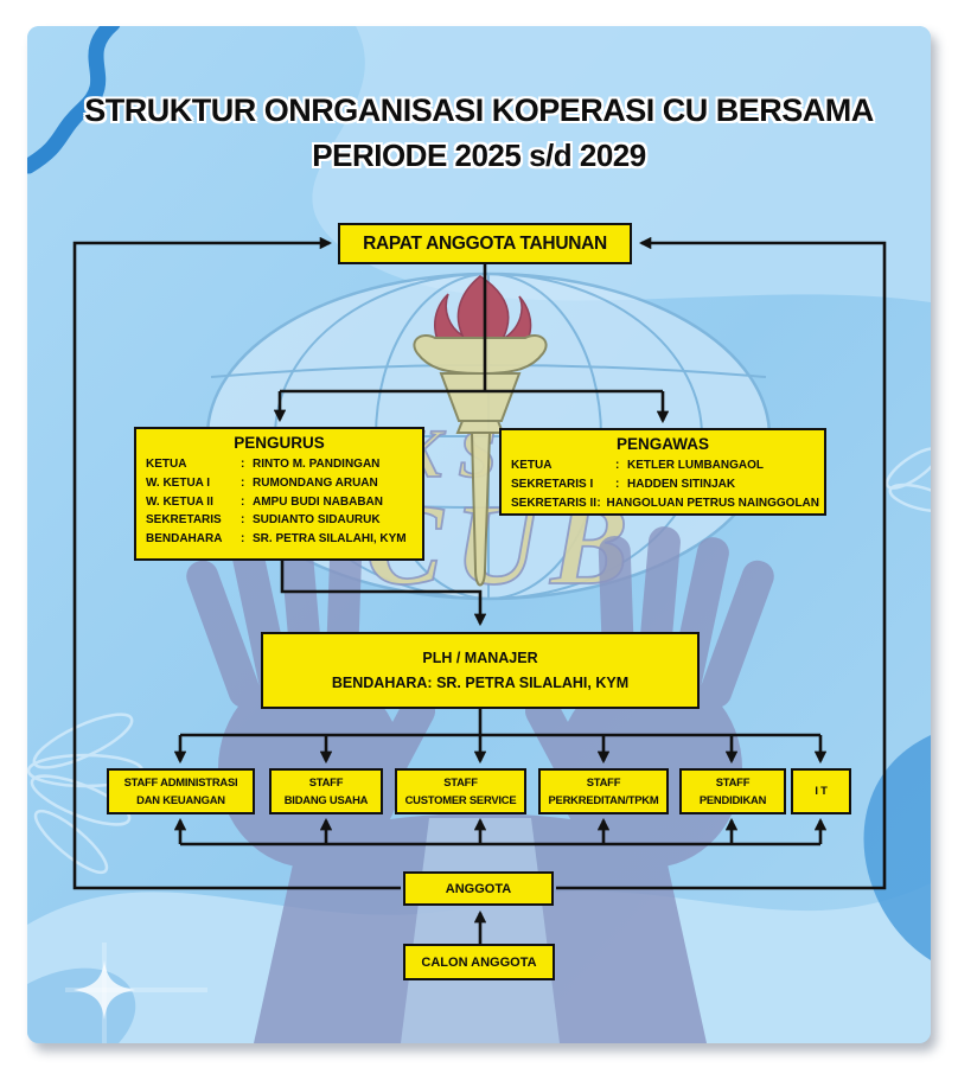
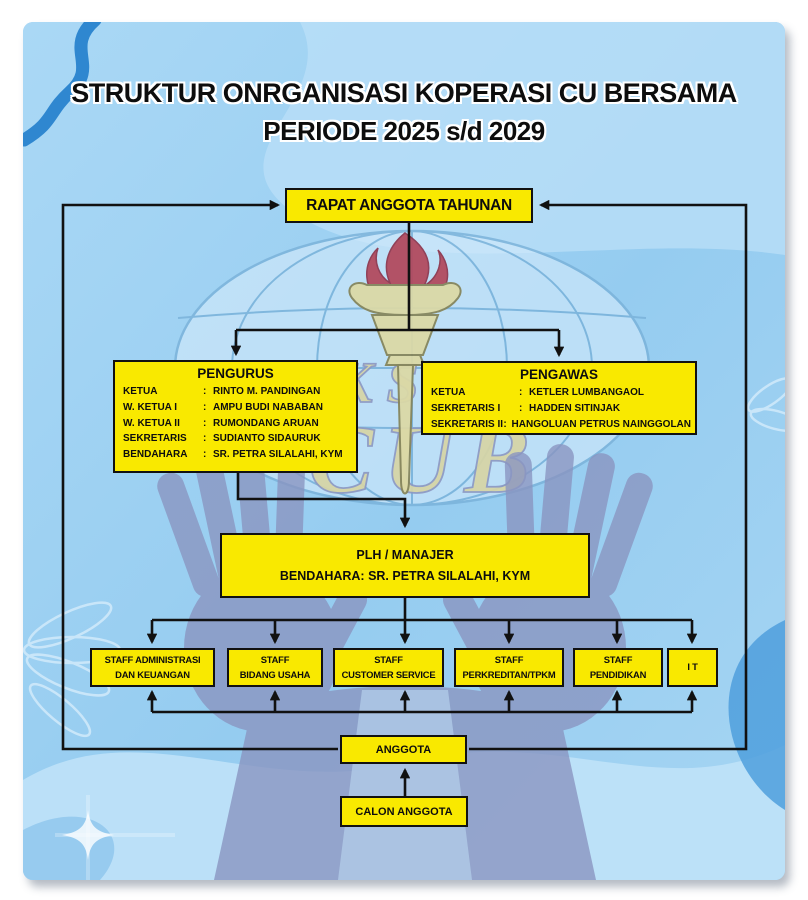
  STRUKTUR ONRGANISASI KOPERASI CU BERSAMA
  PERIODE 2025 s/d 2029
  RAPAT ANGGOTA TAHUNAN
  PENGURUS
  KETUA
  :
  RINTO M. PANDINGAN
  W. KETUA I
  :
- RUMONDANG ARUAN
+ AMPU BUDI NABABAN
  W. KETUA II
  :
- AMPU BUDI NABABAN
+ RUMONDANG ARUAN
  SEKRETARIS
  :
  SUDIANTO SIDAURUK
  BENDAHARA
  :
  SR. PETRA SILALAHI, KYM
  PENGAWAS
  KETUA
  :
  KETLER LUMBANGAOL
  SEKRETARIS I
  :
  HADDEN SITINJAK
  SEKRETARIS II
  :
  HANGOLUAN PETRUS NAINGGOLAN
  PLH / MANAJER
  BENDAHARA: SR. PETRA SILALAHI, KYM
  STAFF ADMINISTRASI
  DAN KEUANGAN
  STAFF
  BIDANG USAHA
  STAFF
  CUSTOMER SERVICE
  STAFF
  PERKREDITAN/TPKM
  STAFF
  PENDIDIKAN
  I T
  ANGGOTA
  CALON ANGGOTA
